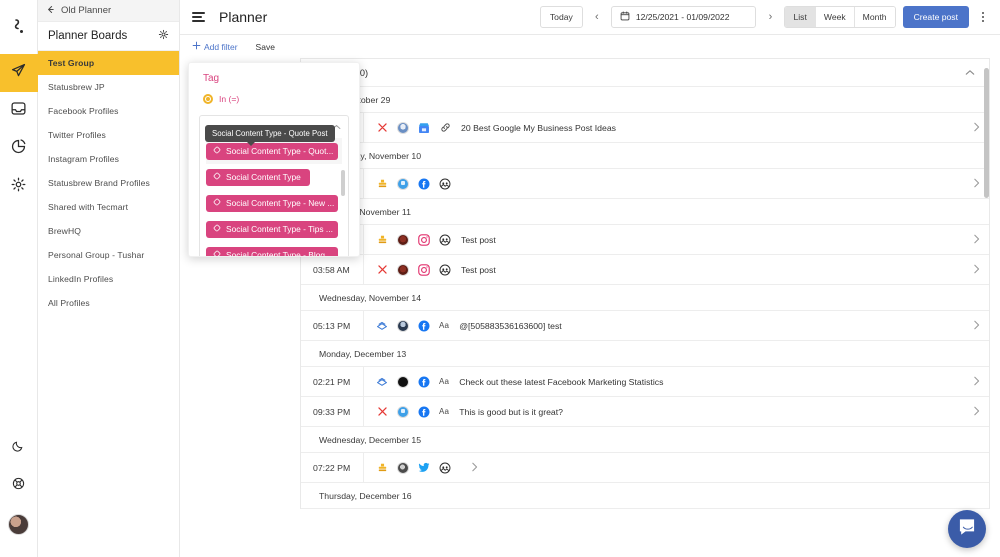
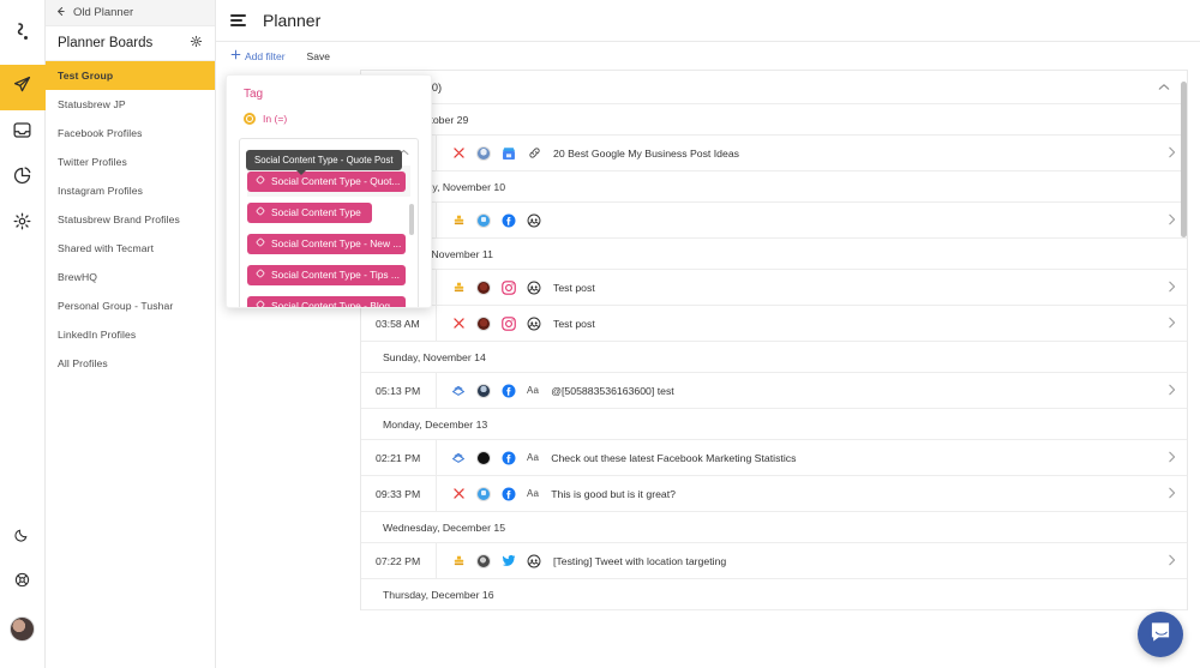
  Old Planner
  Planner Boards
  Test Group
  Statusbrew JP
  Facebook Profiles
  Twitter Profiles
  Instagram Profiles
  Statusbrew Brand Profiles
  Shared with Tecmart
  BrewHQ
  Personal Group - Tushar
  LinkedIn Profiles
  All Profiles
  Planner
- Today
- ‹
- 12/25/2021 - 01/09/2022
- ›
- List
- Week
- Month
- Create post
  Add filter
  Save
  20 Best Google My Business Post Ideas
  Test post
  03:58 AM
  Test post
- Wednesday, November 14
+ Sunday, November 14
  05:13 PM
  Aa
  @[505883536163600] test
  Monday, December 13
  02:21 PM
  Aa
  Check out these latest Facebook Marketing Statistics
  09:33 PM
  Aa
  This is good but is it great?
  Wednesday, December 15
  07:22 PM
+ [Testing] Tweet with location targeting
  Thursday, December 16
  Tag
  In (=)
  Social Content Type - Quot...
  Social Content Type
  Social Content Type - New ...
  Social Content Type - Tips ...
  Social Content Type - Blog ...
  Social Content Type - Quote Post
